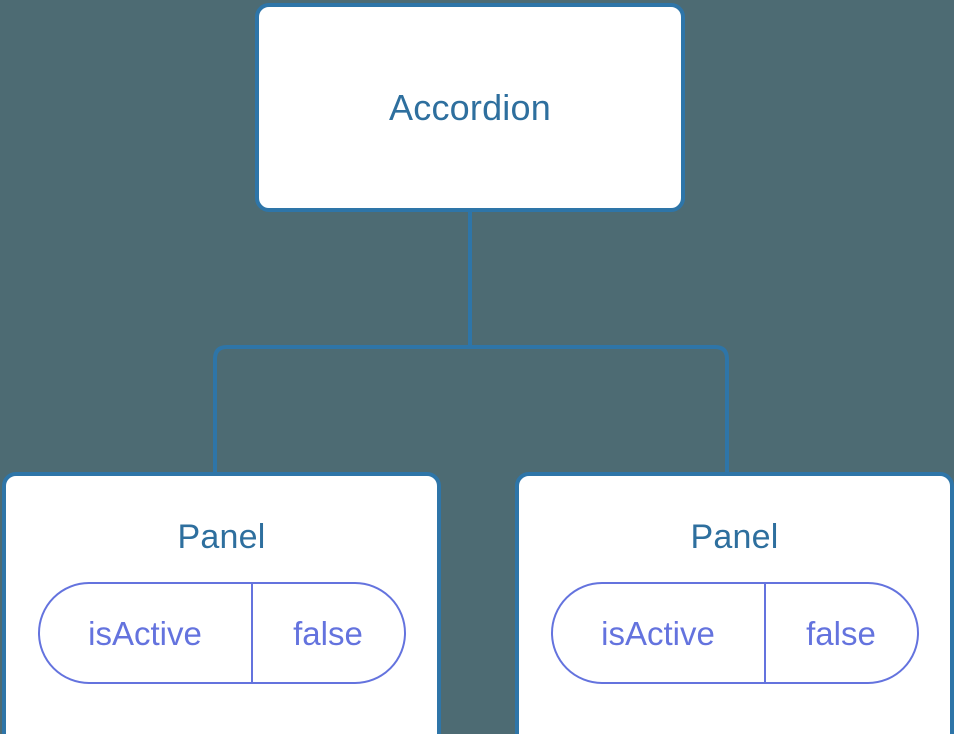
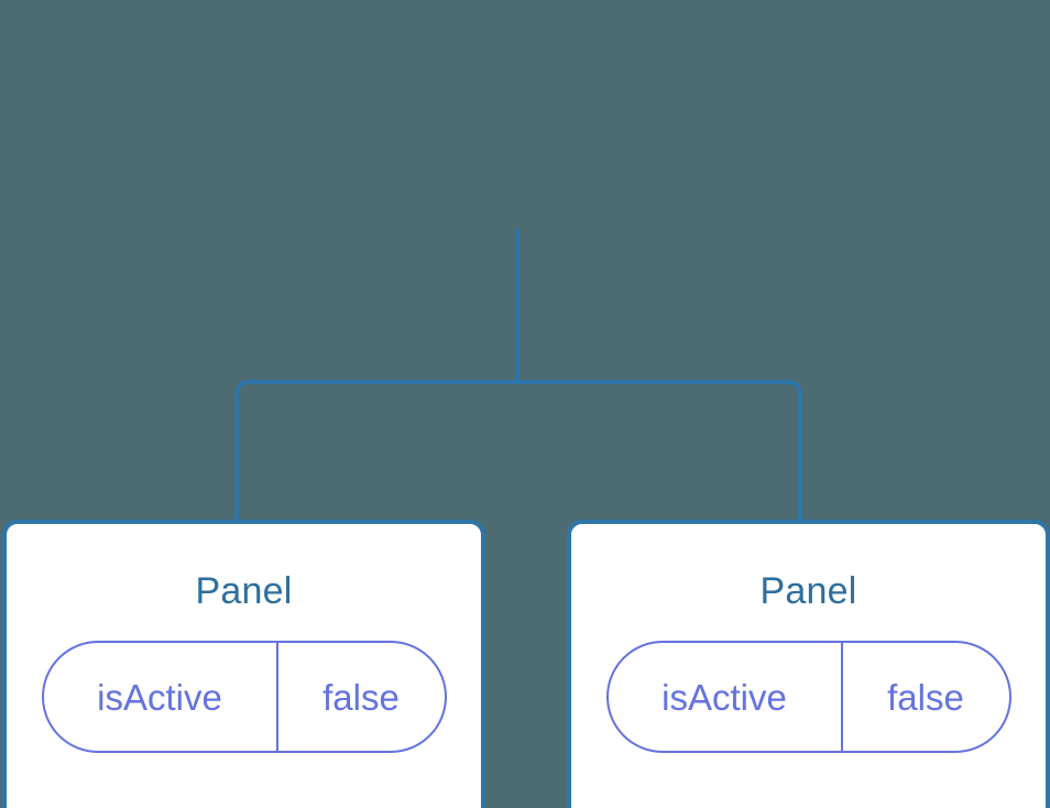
- Accordion
  Panel
  isActive
  false
  Panel
  isActive
  false
